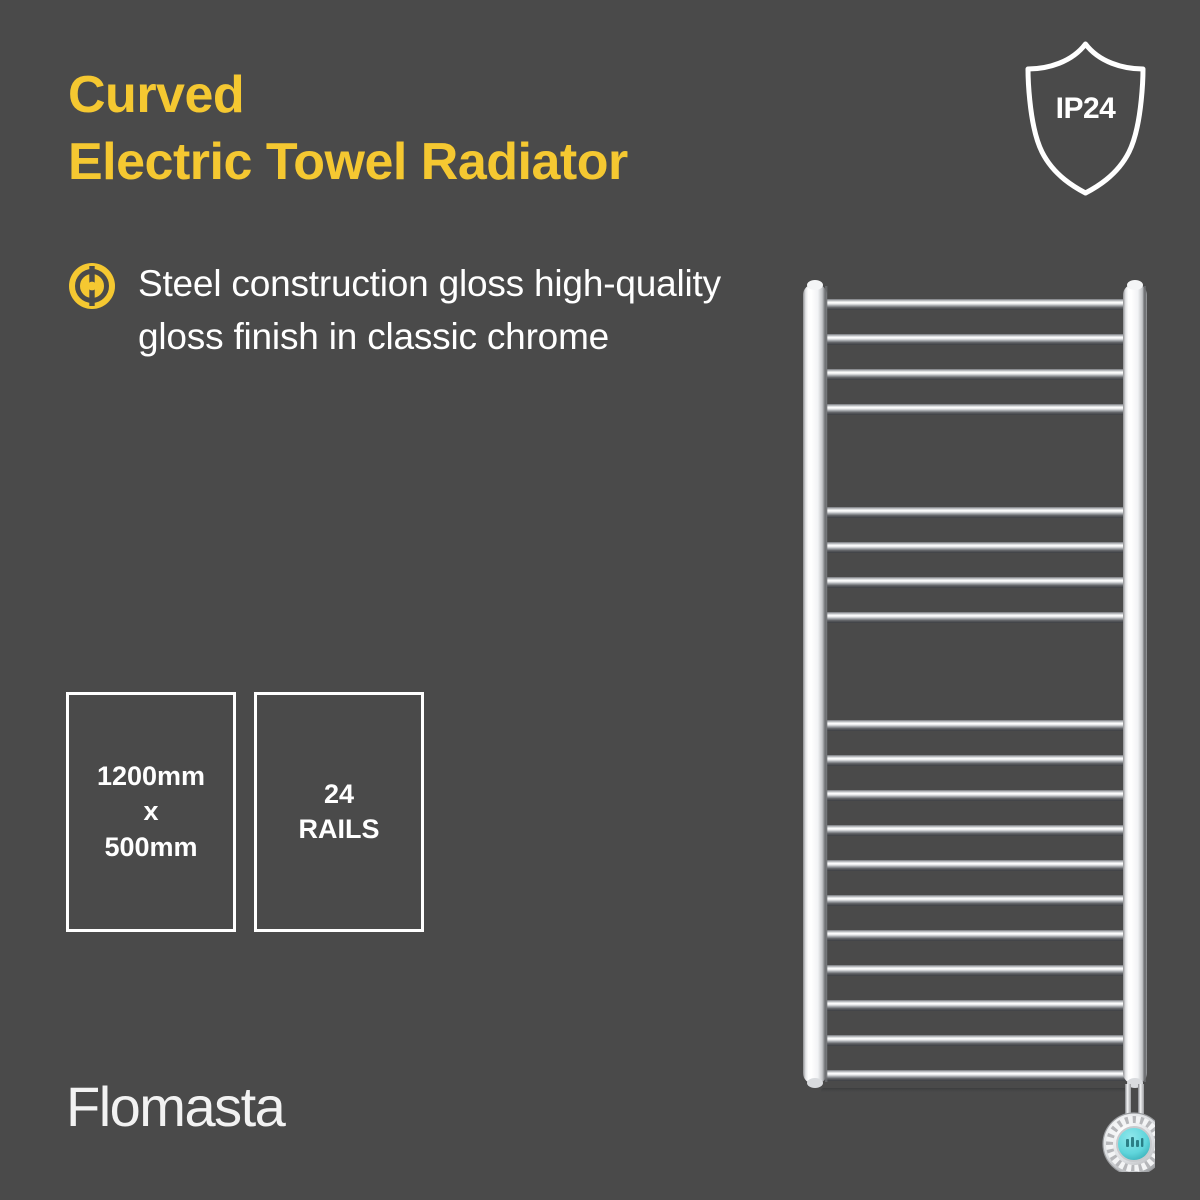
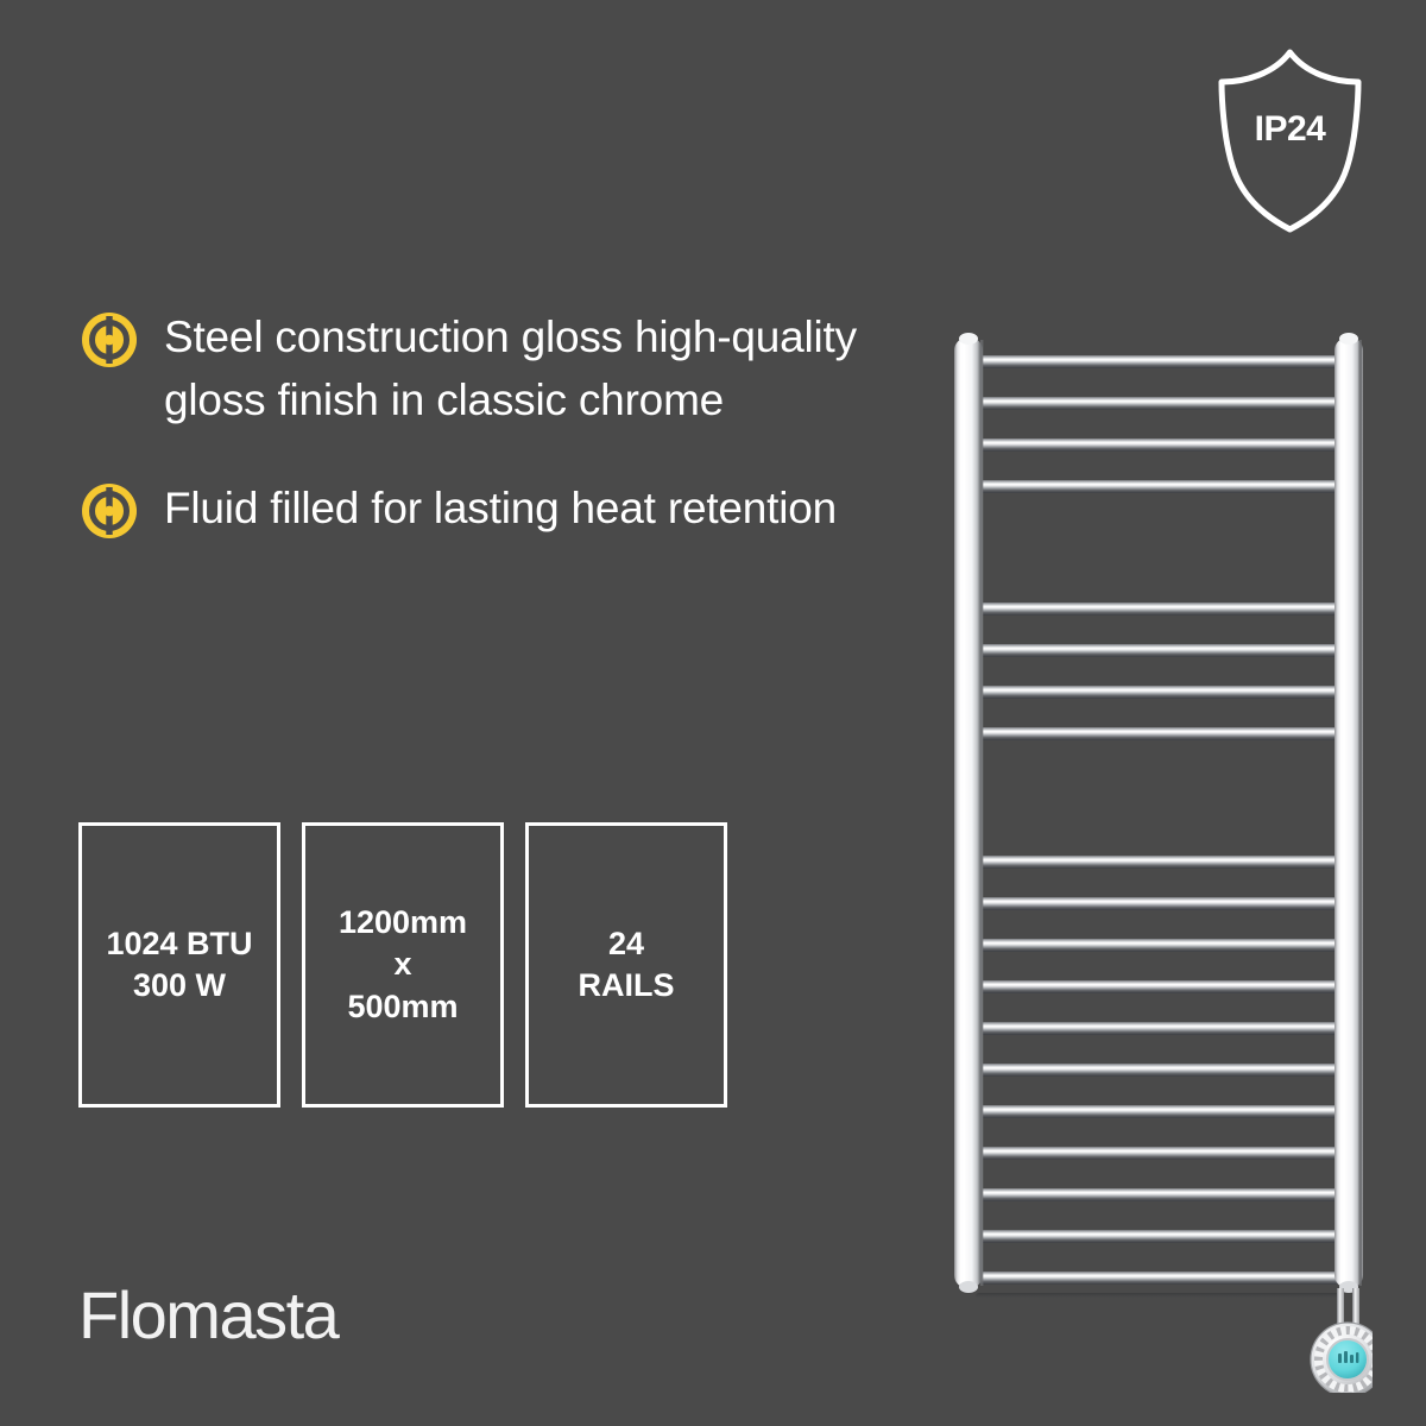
- Curved
- Electric Towel Radiator
  IP24
  Steel construction gloss high-quality gloss finish in classic chrome
+ Fluid filled for lasting heat retention
+ 1024 BTU
+ 300 W
  1200mm
  x
  500mm
  24
  RAILS
  Flomasta
